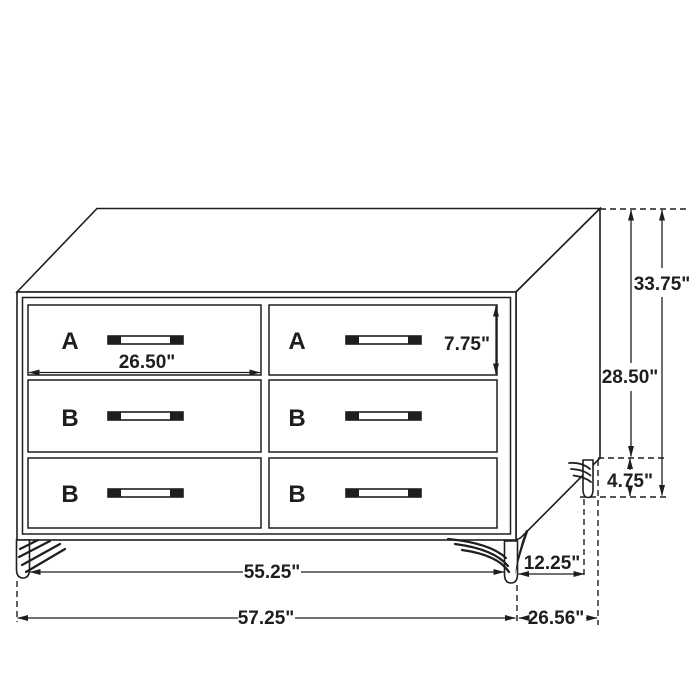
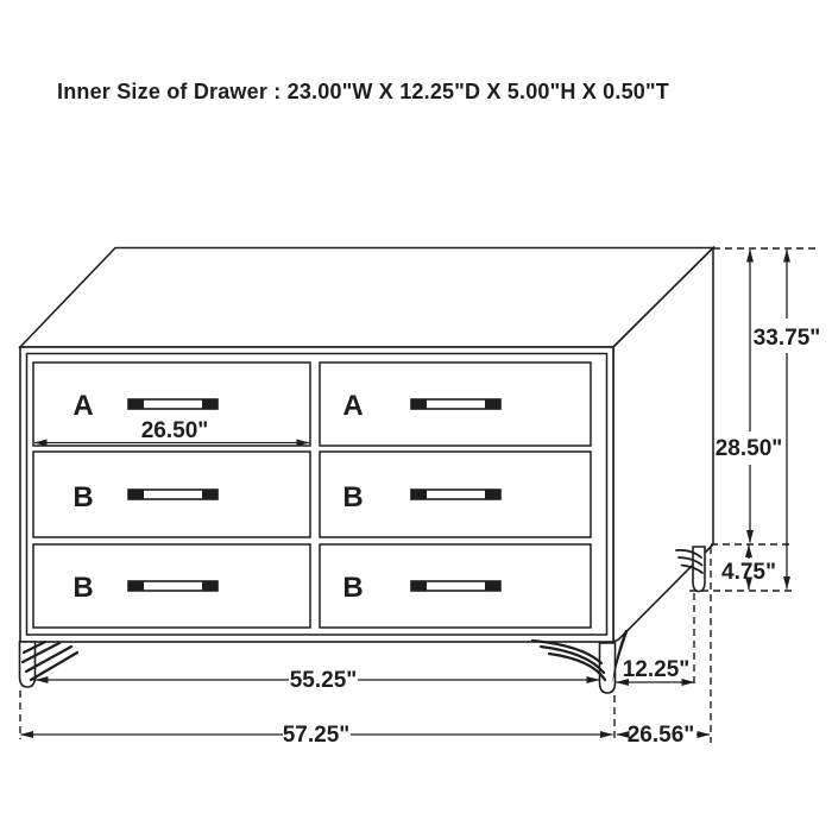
+ Inner Size of Drawer : 23.00"W X 12.25"D X 5.00"H X 0.50"T
  A
  A
  B
  B
  B
  B
  26.50"
- 7.75"
  33.75"
  28.50"
  4.75"
  55.25"
  12.25"
  57.25"
  26.56"
